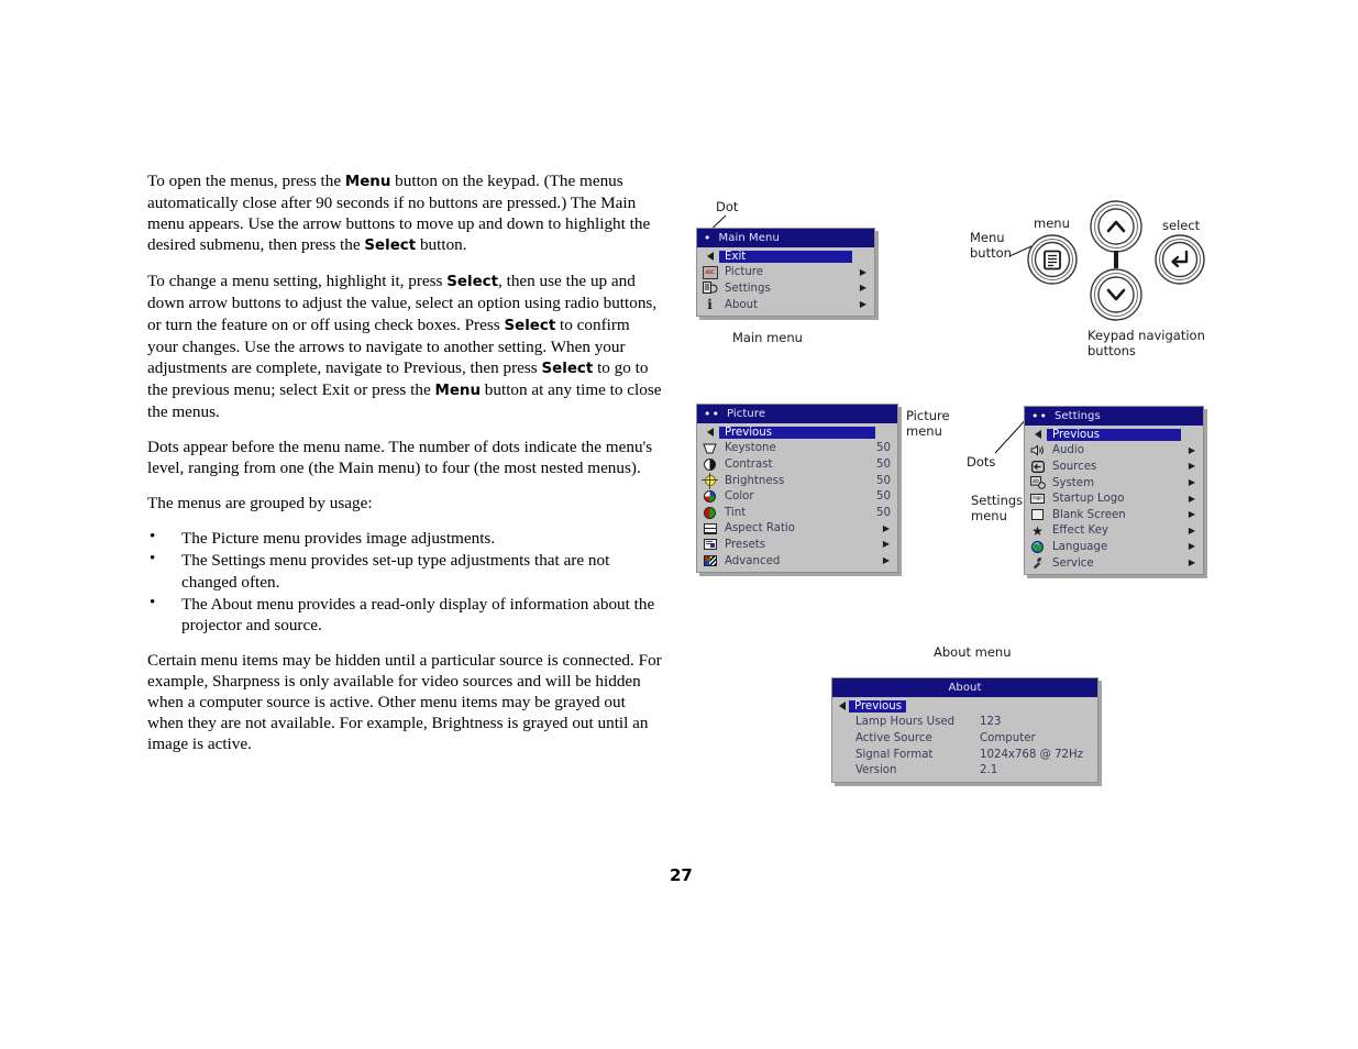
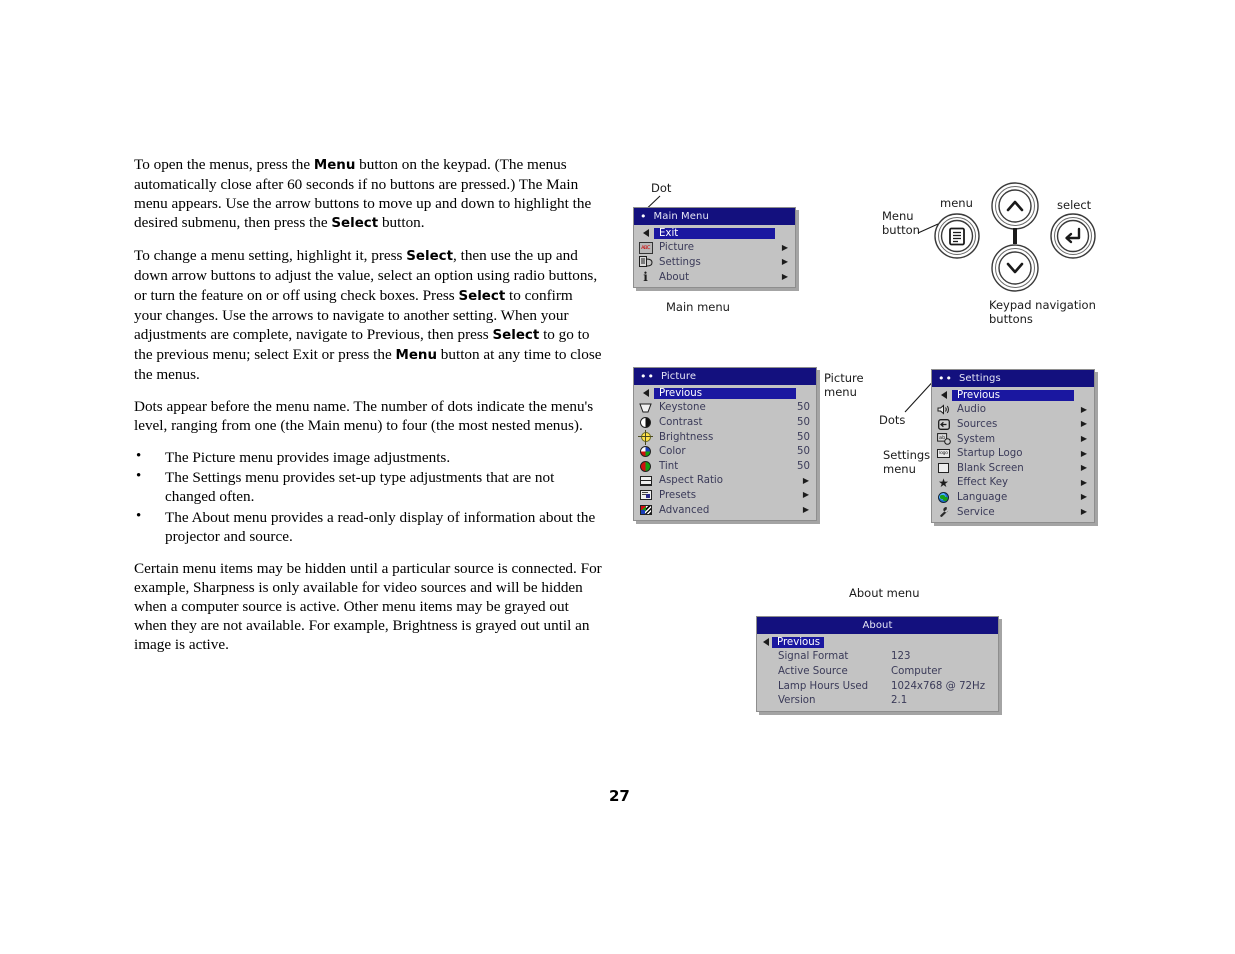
- To open the menus, press the Menu button on the keypad. (The menus automatically close after 90 seconds if no buttons are pressed.) The Main menu appears. Use the arrow buttons to move up and down to highlight the desired submenu, then press the Select button.
+ To open the menus, press the Menu button on the keypad. (The menus automatically close after 60 seconds if no buttons are pressed.) The Main menu appears. Use the arrow buttons to move up and down to highlight the desired submenu, then press the Select button.
  To change a menu setting, highlight it, press Select, then use the up and down arrow buttons to adjust the value, select an option using radio buttons, or turn the feature on or off using check boxes. Press Select to confirm your changes. Use the arrows to navigate to another setting. When your adjustments are complete, navigate to Previous, then press Select to go to the previous menu; select Exit or press the Menu button at any time to close the menus.
  Dots appear before the menu name. The number of dots indicate the menu's level, ranging from one (the Main menu) to four (the most nested menus).
- The menus are grouped by usage:
  •
  The Picture menu provides image adjustments.
  •
  The Settings menu provides set-up type adjustments that are not changed often.
  •
  The About menu provides a read-only display of information about the projector and source.
  Certain menu items may be hidden until a particular source is connected. For example, Sharpness is only available for video sources and will be hidden when a computer source is active. Other menu items may be grayed out when they are not available. For example, Brightness is grayed out until an image is active.
  27
  Dot
  •
  Main Menu
  Exit
  Picture
  ▶
  Settings
  ▶
  i
  About
  ▶
  Main menu
  Menu
  button
  menu
  select
  Keypad navigation
  buttons
  ••
  Picture
  Previous
  Keystone
  50
  Contrast
  50
  Brightness
  50
  Color
  50
  Tint
  50
  Aspect Ratio
  ▶
  Presets
  ▶
  Advanced
  ▶
  Picture
  menu
  Dots
  Settings
  menu
  ••
  Settings
  Previous
  Audio
  ▶
  Sources
  ▶
  System
  ▶
  Startup Logo
  ▶
  Blank Screen
  ▶
  ★
  Effect Key
  ▶
  Language
  ▶
  Service
  ▶
  About menu
  About
  Previous
- Lamp Hours Used
+ Signal Format
  123
  Active Source
  Computer
- Signal Format
+ Lamp Hours Used
  1024x768 @ 72Hz
  Version
  2.1
